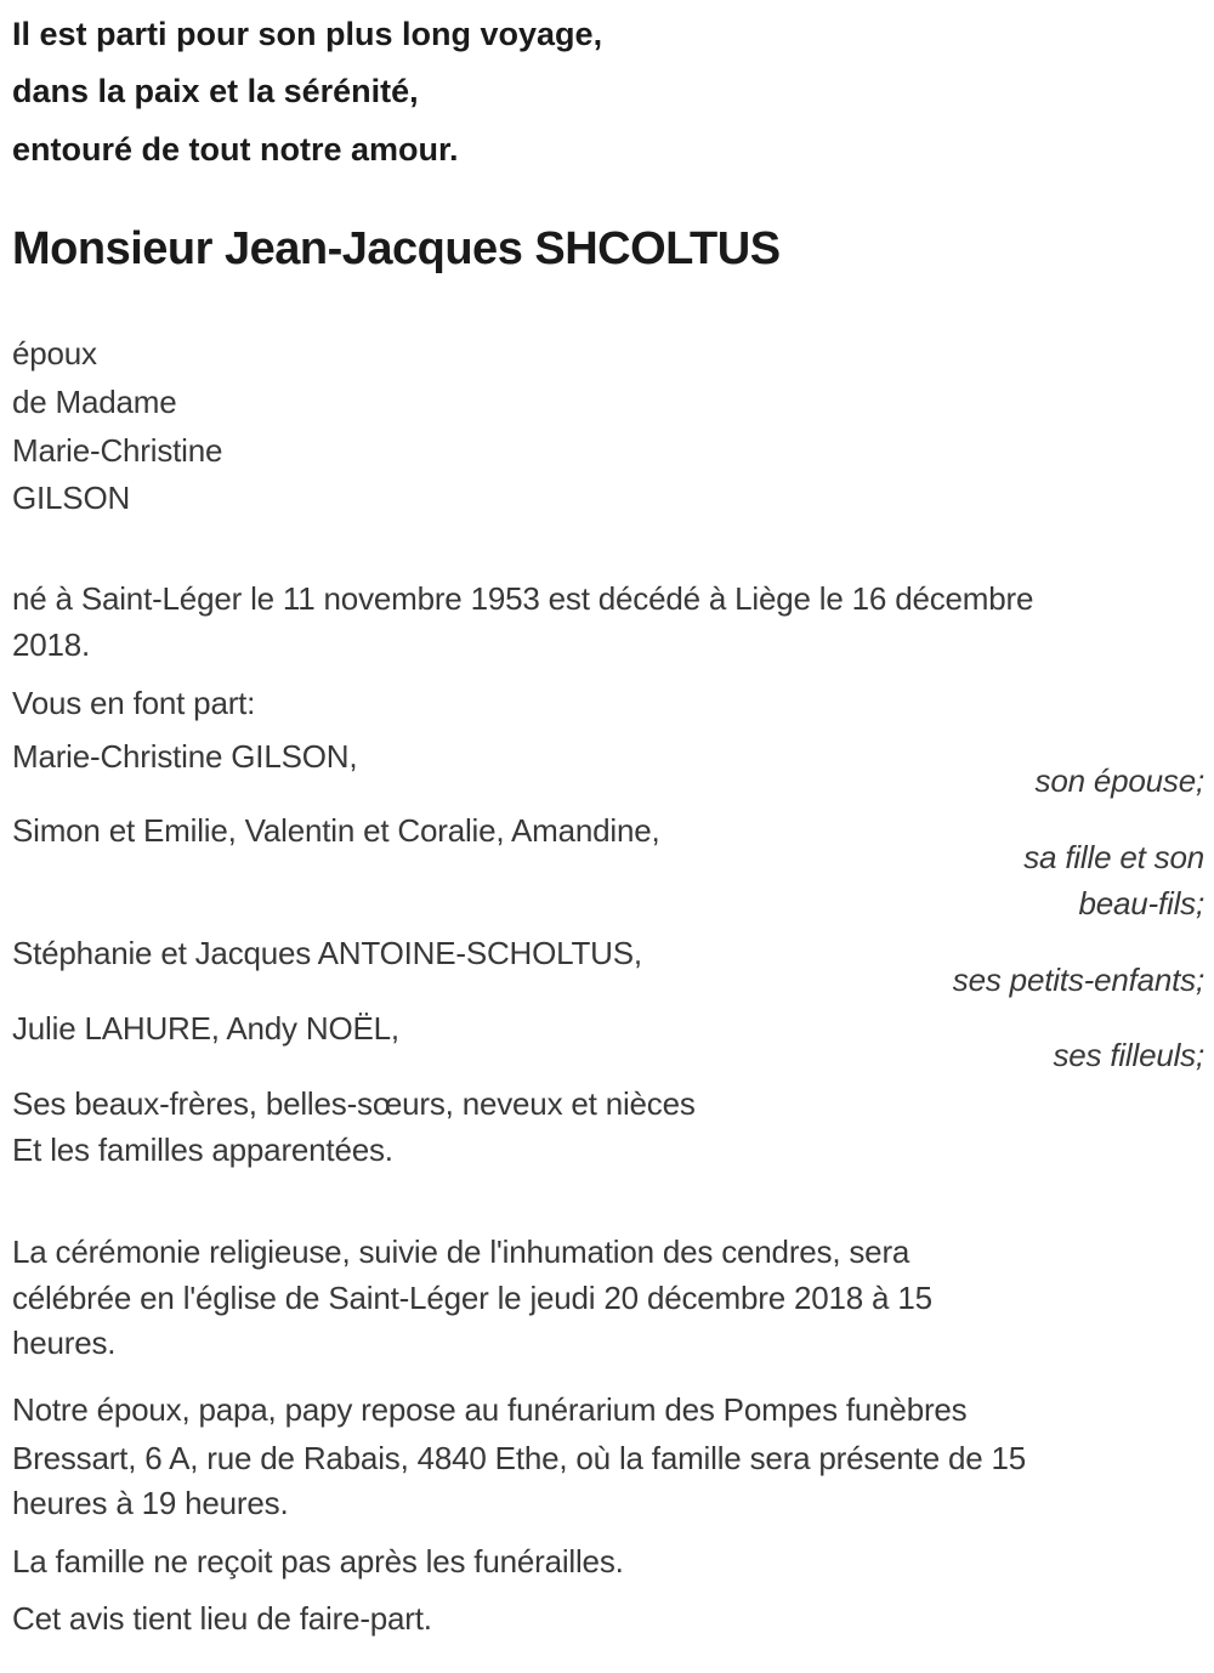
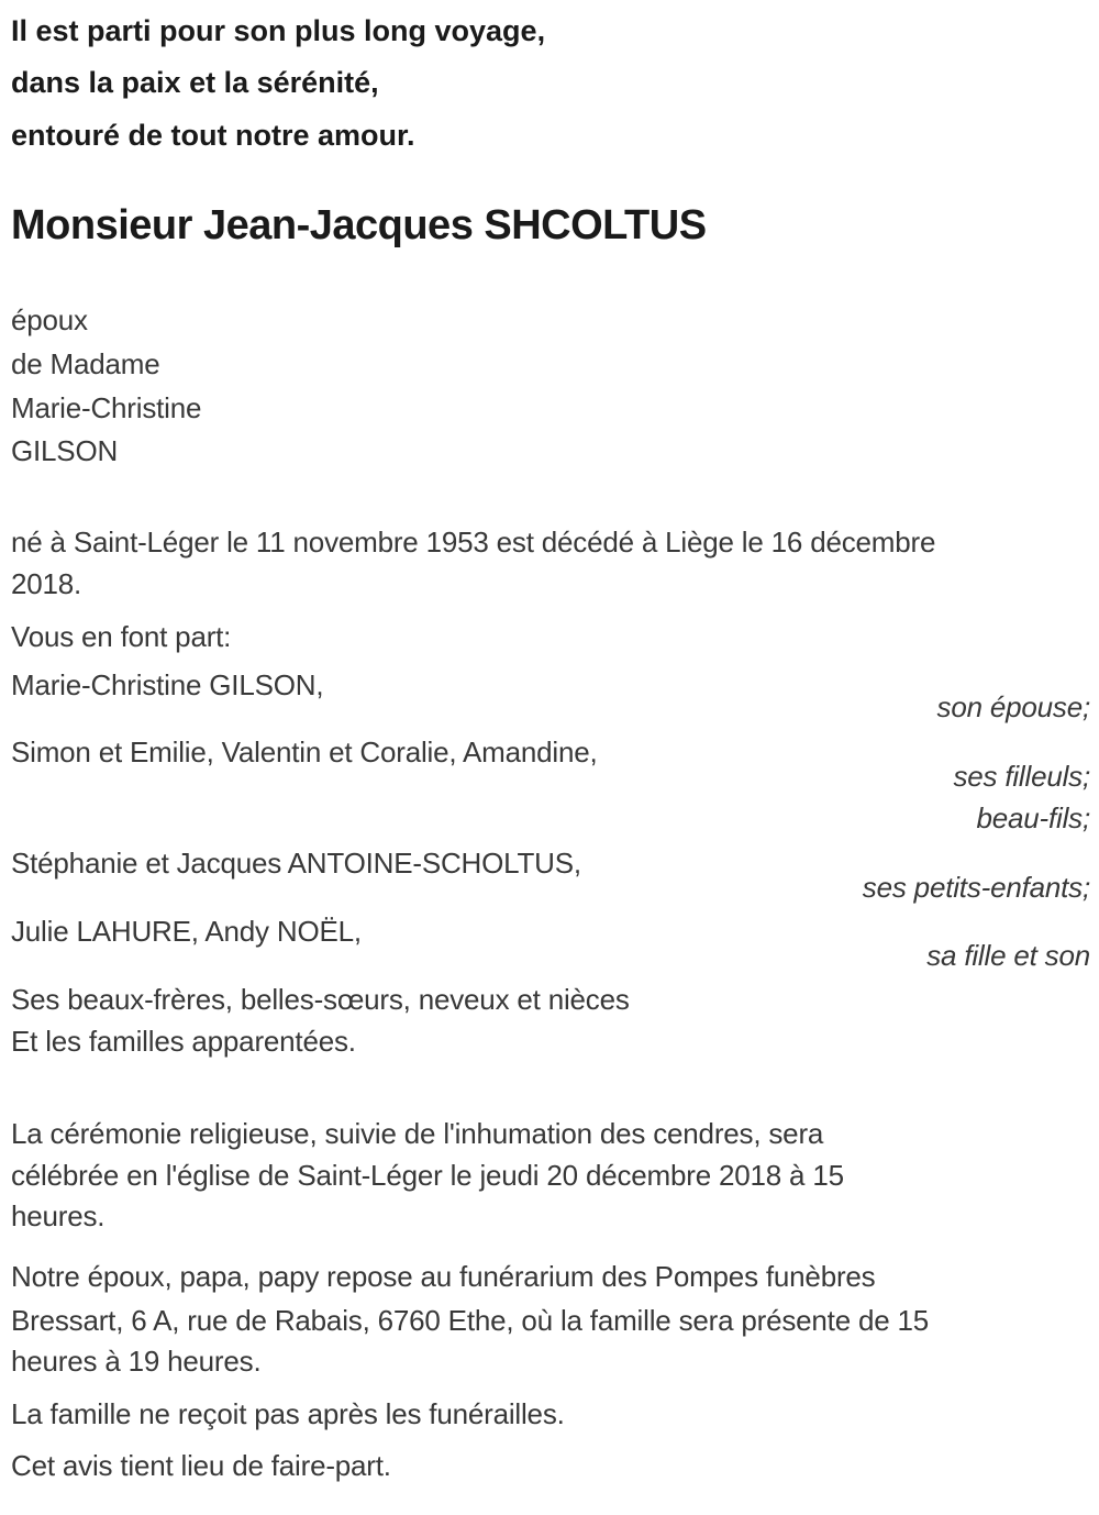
  Il est parti pour son plus long voyage,
  dans la paix et la sérénité,
  entouré de tout notre amour.
  Monsieur Jean-Jacques SHCOLTUS
  époux
  de Madame
  Marie-Christine
  GILSON
  né à Saint-Léger le 11 novembre 1953 est décédé à Liège le 16 décembre
  2018.
  Vous en font part:
  Marie-Christine GILSON,
  son épouse;
  Simon et Emilie, Valentin et Coralie, Amandine,
- sa fille et son
+ ses filleuls;
  beau-fils;
  Stéphanie et Jacques ANTOINE-SCHOLTUS,
  ses petits-enfants;
  Julie LAHURE, Andy NOËL,
- ses filleuls;
+ sa fille et son
  Ses beaux-frères, belles-sœurs, neveux et nièces
  Et les familles apparentées.
  La cérémonie religieuse, suivie de l'inhumation des cendres, sera
  célébrée en l'église de Saint-Léger le jeudi 20 décembre 2018 à 15
  heures.
  Notre époux, papa, papy repose au funérarium des Pompes funèbres
- Bressart, 6 A, rue de Rabais, 4840 Ethe, où la famille sera présente de 15
+ Bressart, 6 A, rue de Rabais, 6760 Ethe, où la famille sera présente de 15
  heures à 19 heures.
  La famille ne reçoit pas après les funérailles.
  Cet avis tient lieu de faire-part.
